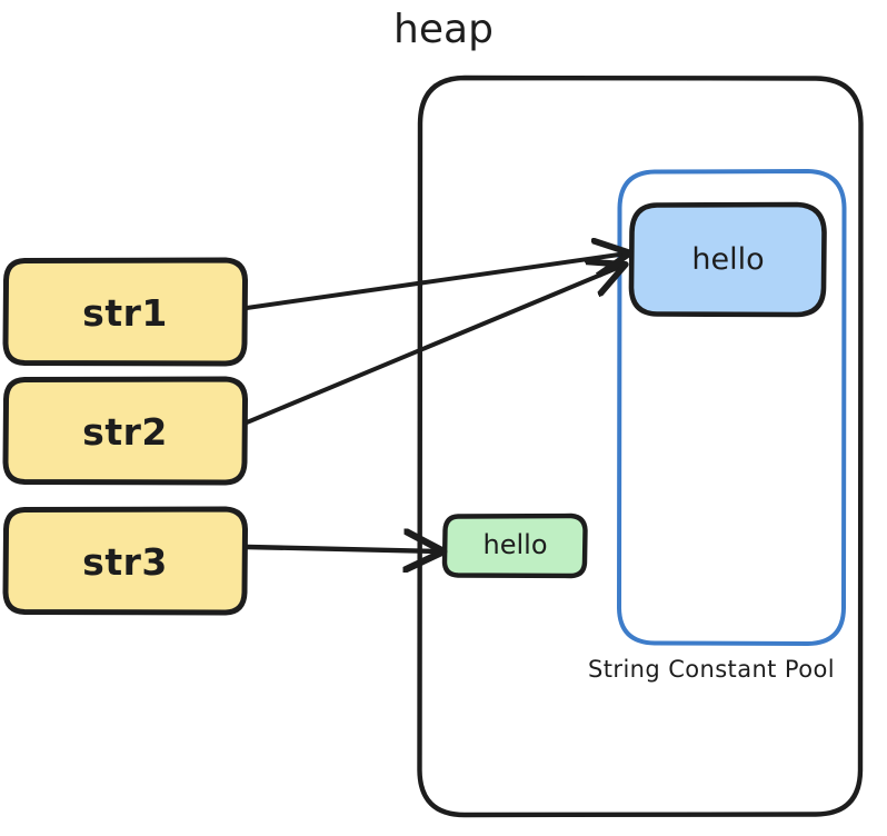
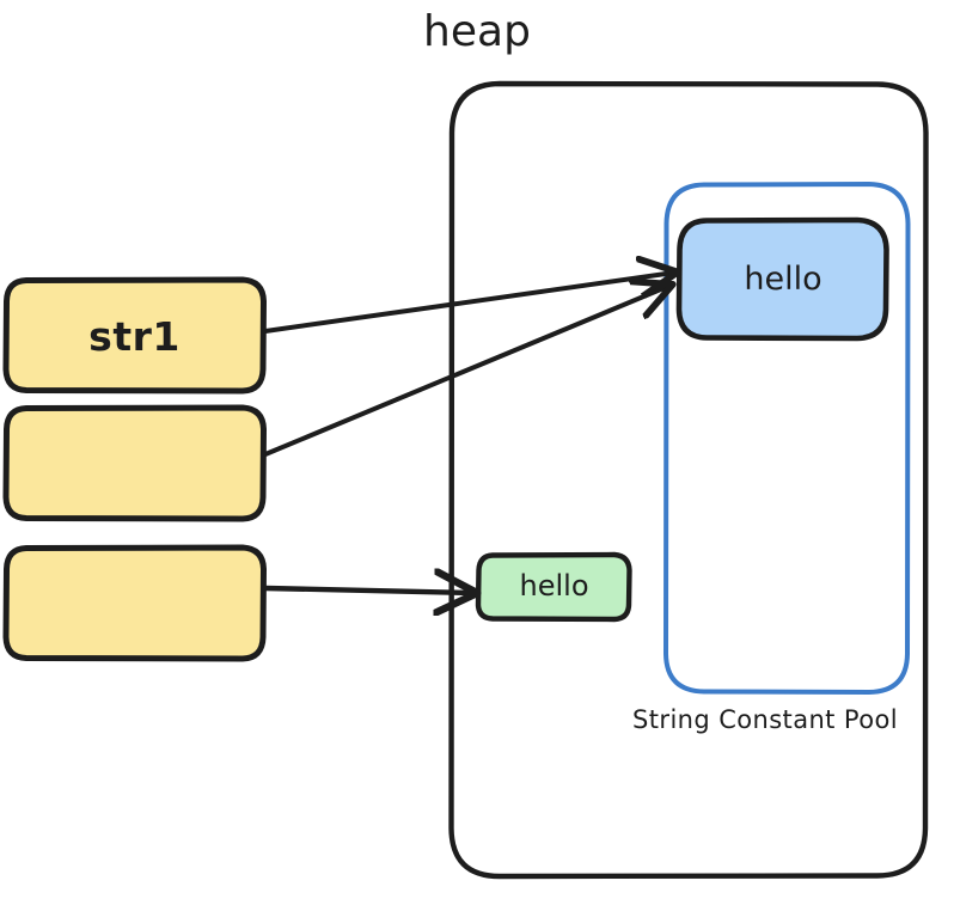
  heap
  str1
- str2
- str3
  hello
  hello
  String Constant Pool
